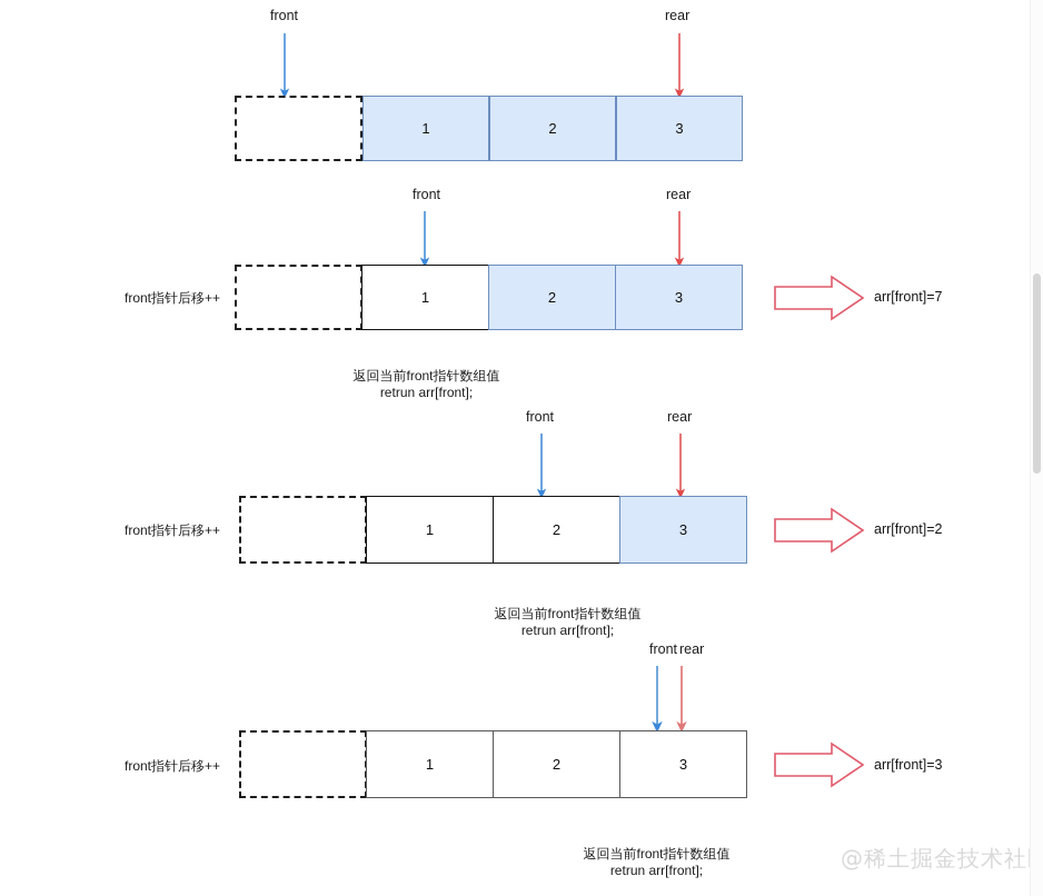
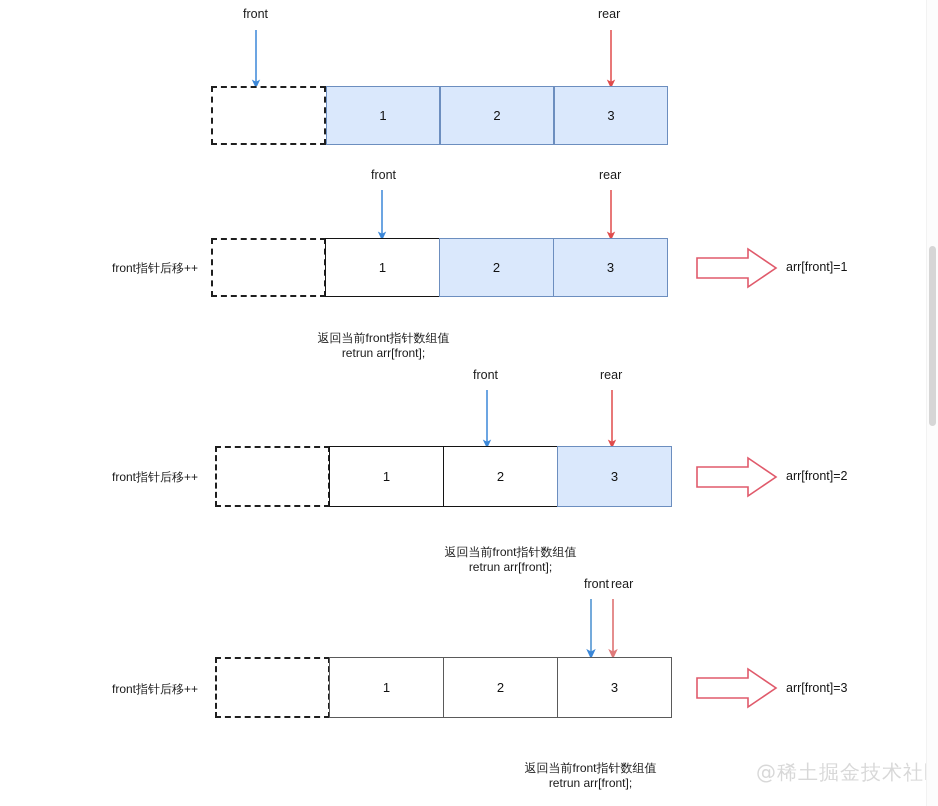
  front
  rear
  1
  2
  3
  front
  rear
  front指针后移++
  1
  2
  3
- arr[front]=7
+ arr[front]=1
  返回当前front指针数组值
  retrun arr[front];
  front
  rear
  front指针后移++
  1
  2
  3
  arr[front]=2
  返回当前front指针数组值
  retrun arr[front];
  front
  rear
  front指针后移++
  1
  2
  3
  arr[front]=3
  返回当前front指针数组值
  retrun arr[front];
  @稀土掘金技术社
